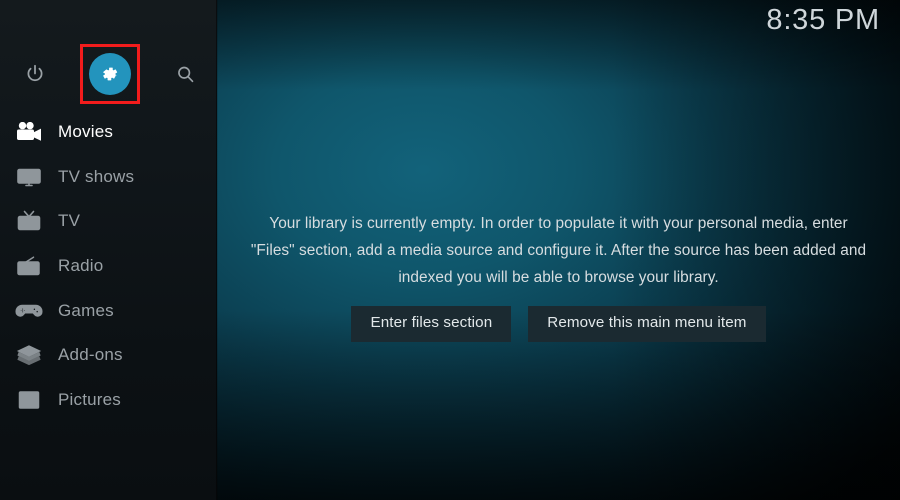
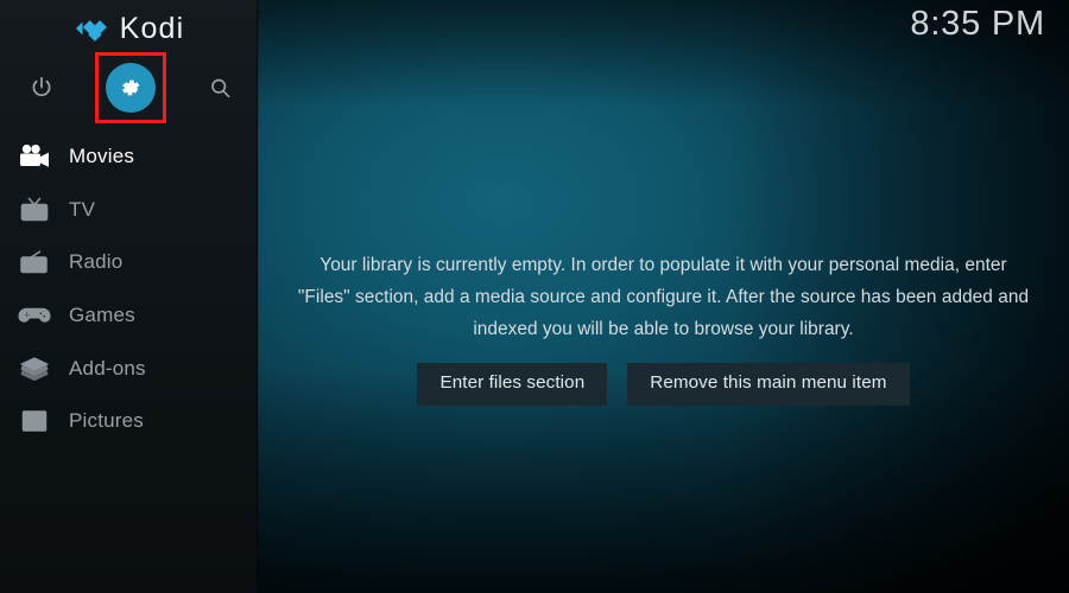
+ Kodi
  Movies
- TV shows
  TV
  Radio
  Games
  Add-ons
  Pictures
  8:35 PM
  Your library is currently empty. In order to populate it with your personal media, enter "Files" section, add a media source and configure it. After the source has been added and indexed you will be able to browse your library.
  Enter files section
  Remove this main menu item
